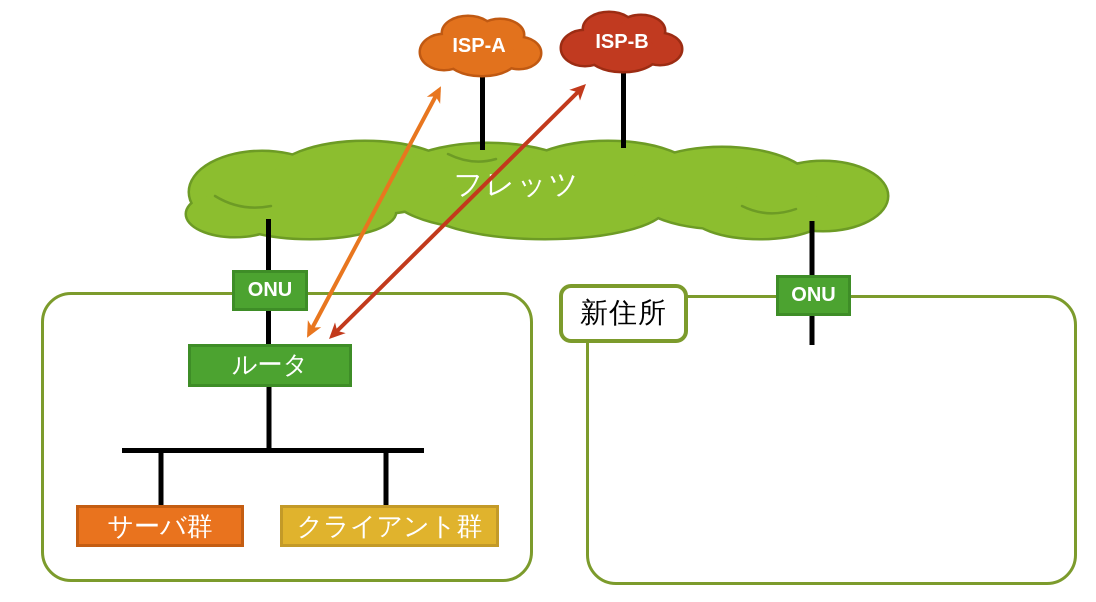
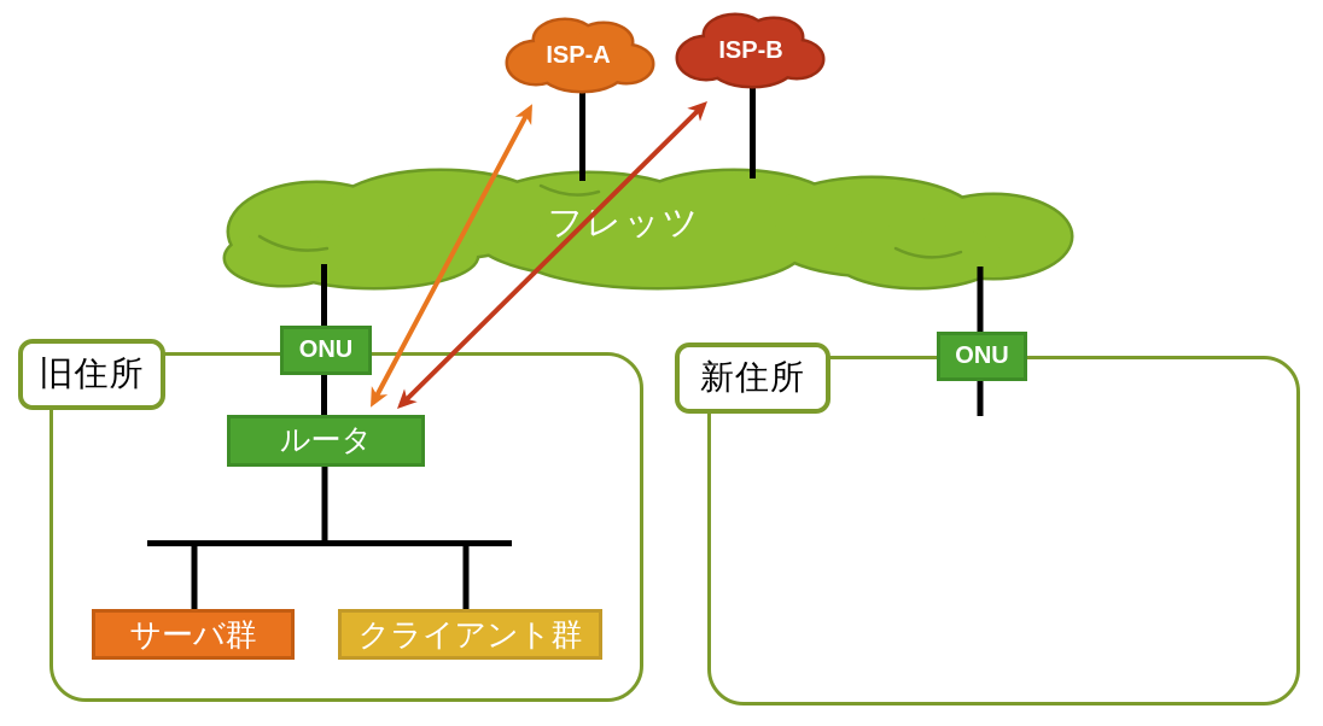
  ONU
  ONU
  ルータ
  サーバ群
  クライアント群
+ 旧住所
  新住所
  フレッツ
  ISP-A
  ISP-B
